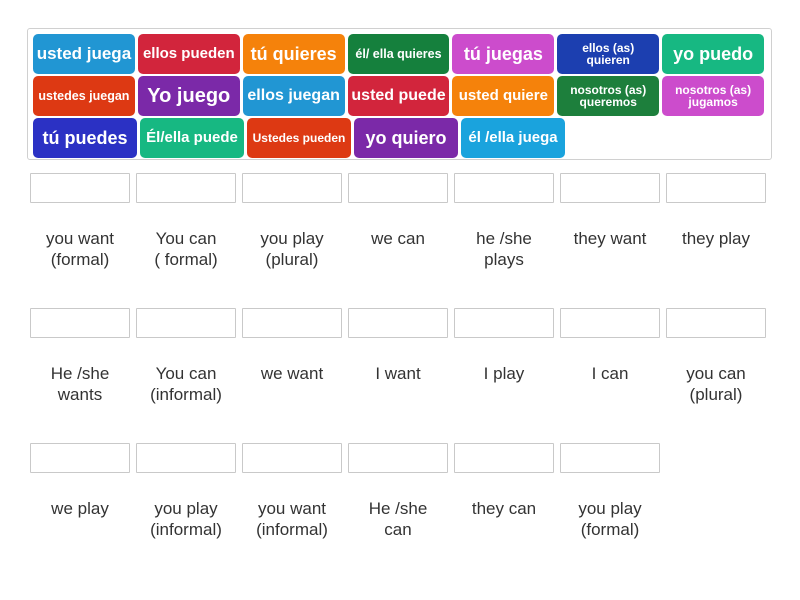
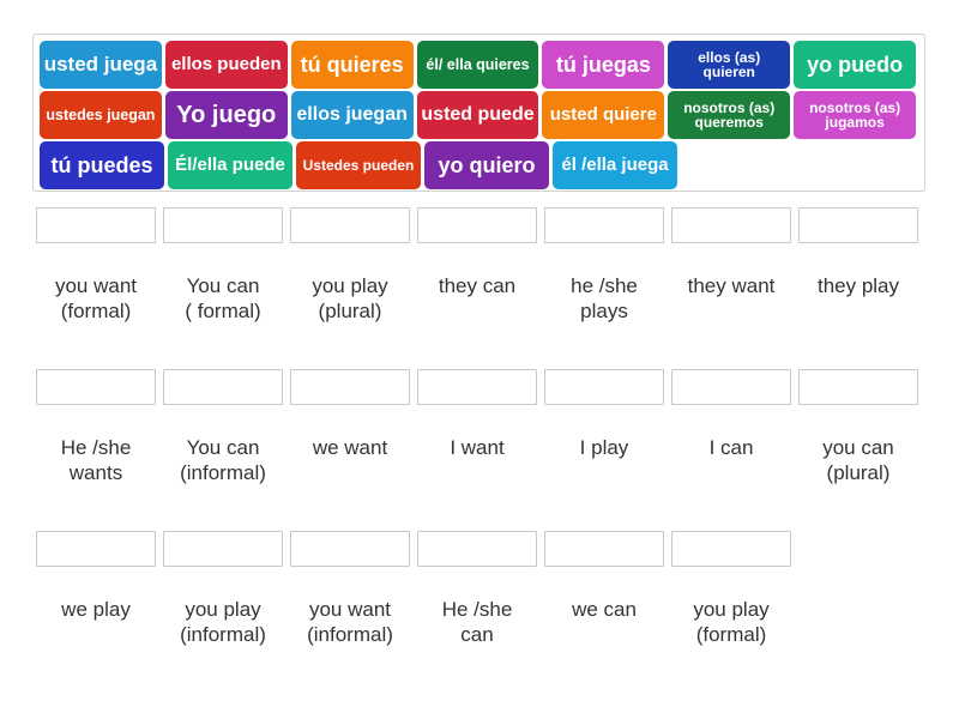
  usted juega
  ellos pueden
  tú quieres
  él/ ella quieres
  tú juegas
  ellos (as) quieren
  yo puedo
  ustedes juegan
  Yo juego
  ellos juegan
  usted puede
  usted quiere
  nosotros (as) queremos
  nosotros (as) jugamos
  tú puedes
  Él/ella puede
  Ustedes pueden
  yo quiero
  él /ella juega
  you want
  (formal)
  You can
  ( formal)
  you play
  (plural)
- we can
+ they can
  he /she
  plays
  they want
  they play
  He /she
  wants
  You can
  (informal)
  we want
  I want
  I play
  I can
  you can
  (plural)
  we play
  you play
  (informal)
  you want
  (informal)
  He /she
  can
- they can
+ we can
  you play
  (formal)
